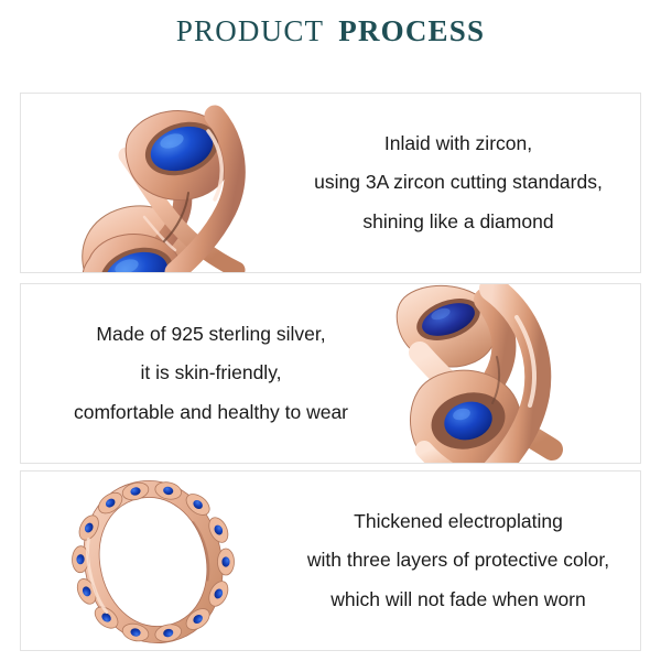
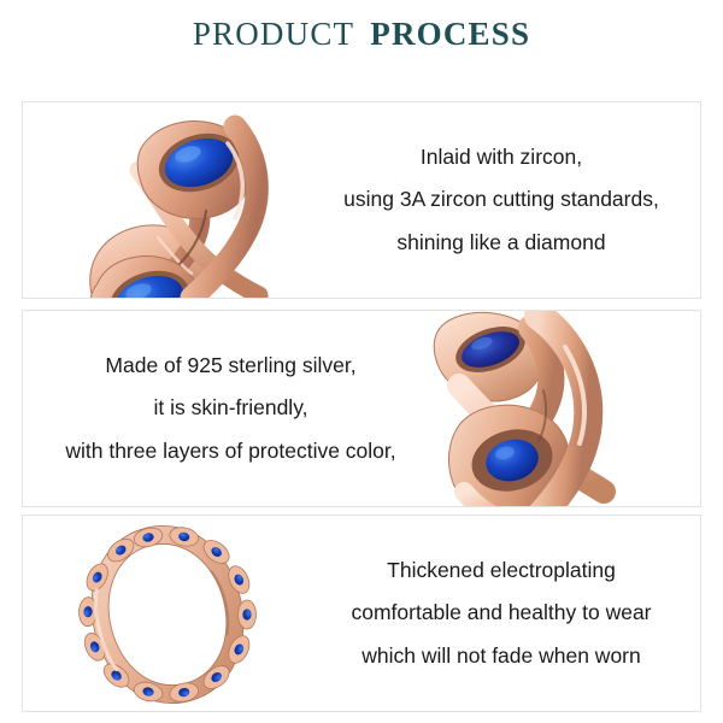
  PRODUCT PROCESS
  Inlaid with zircon,
  using 3A zircon cutting standards,
  shining like a diamond
  Made of 925 sterling silver,
  it is skin-friendly,
- comfortable and healthy to wear
+ with three layers of protective color,
  Thickened electroplating
- with three layers of protective color,
+ comfortable and healthy to wear
  which will not fade when worn
